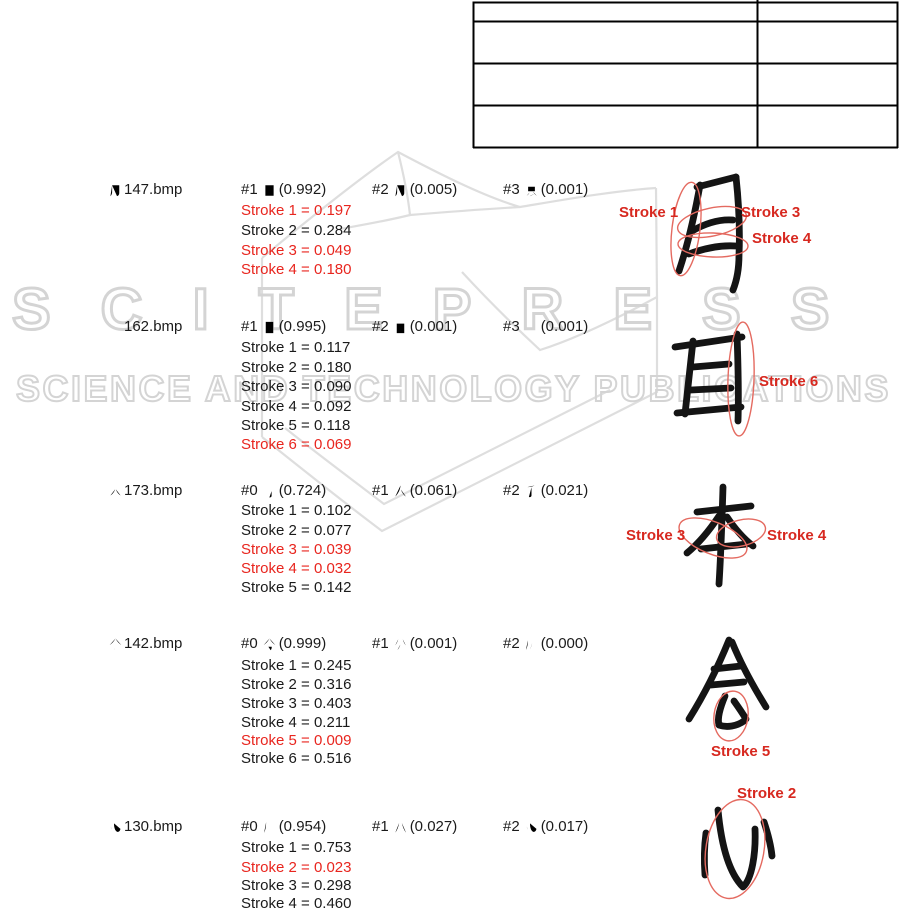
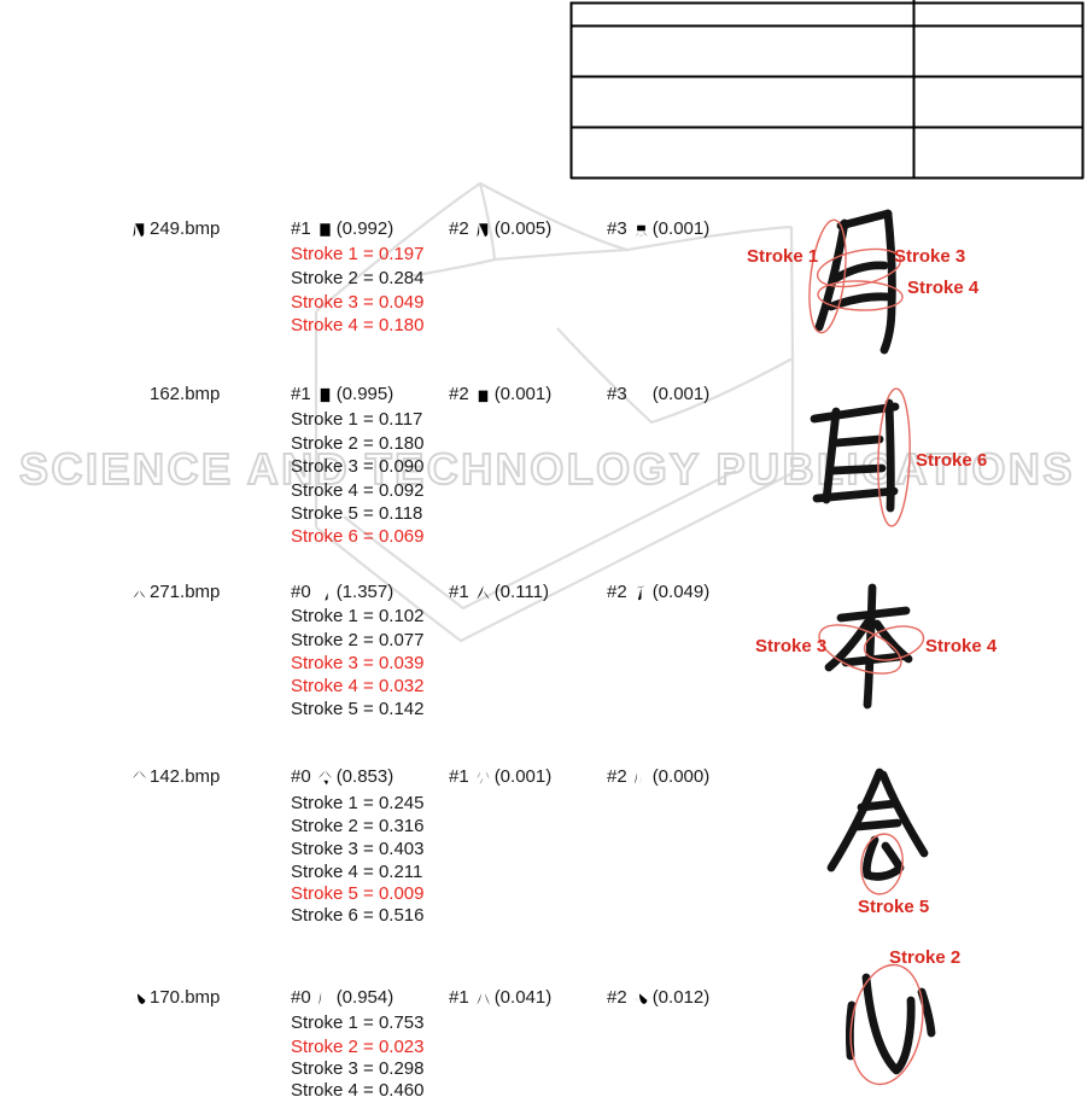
- SCITEPRESS
  SCIENCE AND TECHNOLOGY PUBATIONS
- 147.bmp
+ 249.bmp
  #1
  (0.992)
  #2
  (0.005)
  #3
  (0.001)
  Stroke 1 = 0.197
  Stroke 2 = 0.284
  Stroke 3 = 0.049
  Stroke 4 = 0.180
  Stroke 1
  Stroke 3
  Stroke 4
  162.bmp
  #1
  (0.995)
  #2
  (0.001)
  #3
  (0.001)
  Stroke 1 = 0.117
  Stroke 2 = 0.180
  Stroke 3 = 0.090
  Stroke 4 = 0.092
  Stroke 5 = 0.118
  Stroke 6 = 0.069
  Stroke 6
- 173.bmp
+ 271.bmp
  #0
- (0.724)
+ (1.357)
  #1
- (0.061)
+ (0.111)
  #2
- (0.021)
+ (0.049)
  Stroke 1 = 0.102
  Stroke 2 = 0.077
  Stroke 3 = 0.039
  Stroke 4 = 0.032
  Stroke 5 = 0.142
  Stroke 3
  Stroke 4
  142.bmp
  #0
- (0.999)
+ (0.853)
  #1
  (0.001)
  #2
  (0.000)
  Stroke 1 = 0.245
  Stroke 2 = 0.316
  Stroke 3 = 0.403
  Stroke 4 = 0.211
  Stroke 5 = 0.009
  Stroke 6 = 0.516
  Stroke 5
- 130.bmp
+ 170.bmp
  #0
  (0.954)
  #1
- (0.027)
+ (0.041)
  #2
- (0.017)
+ (0.012)
  Stroke 1 = 0.753
  Stroke 2 = 0.023
  Stroke 3 = 0.298
  Stroke 4 = 0.460
  Stroke 2
